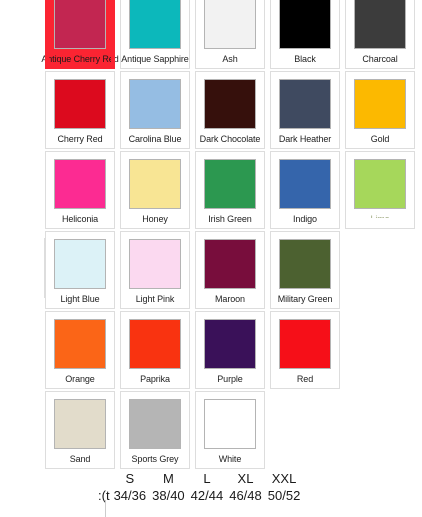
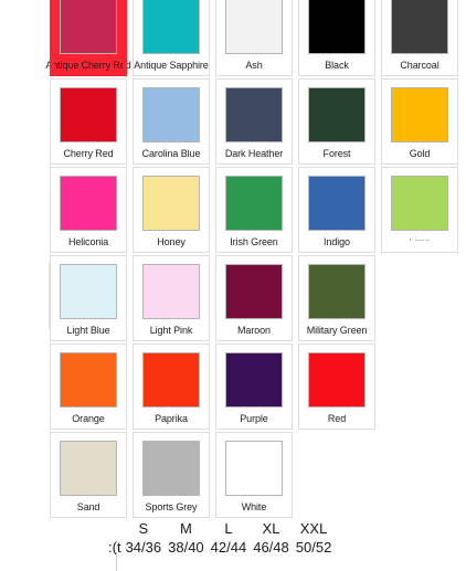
  Antique Cherry Red
  Antique Sapphire
  Ash
  Black
  Charcoal
  Cherry Red
  Carolina Blue
- Dark Chocolate
  Dark Heather
+ Forest
  Gold
  Heliconia
  Honey
  Irish Green
  Indigo
  Light Blue
  Light Pink
  Maroon
  Military Green
  Orange
  Paprika
  Purple
  Red
  Sand
  Sports Grey
  White
  	S	M	L	XL	XXL
  t):	34/36	38/40	42/44	46/48	50/52
